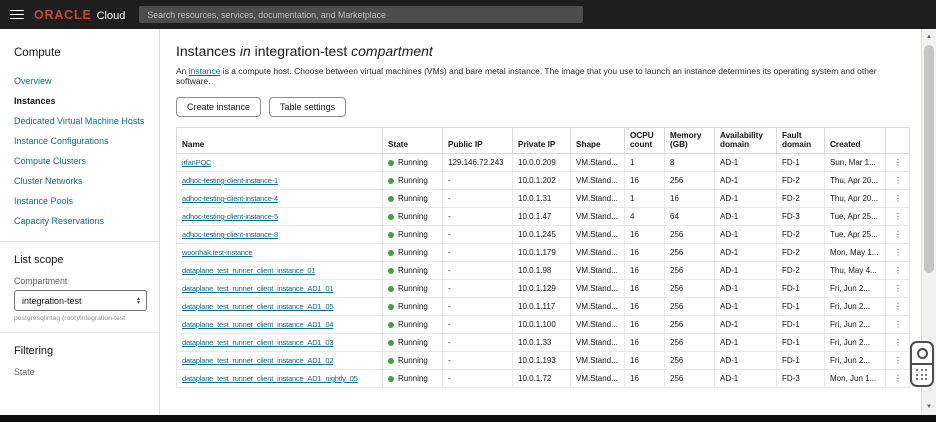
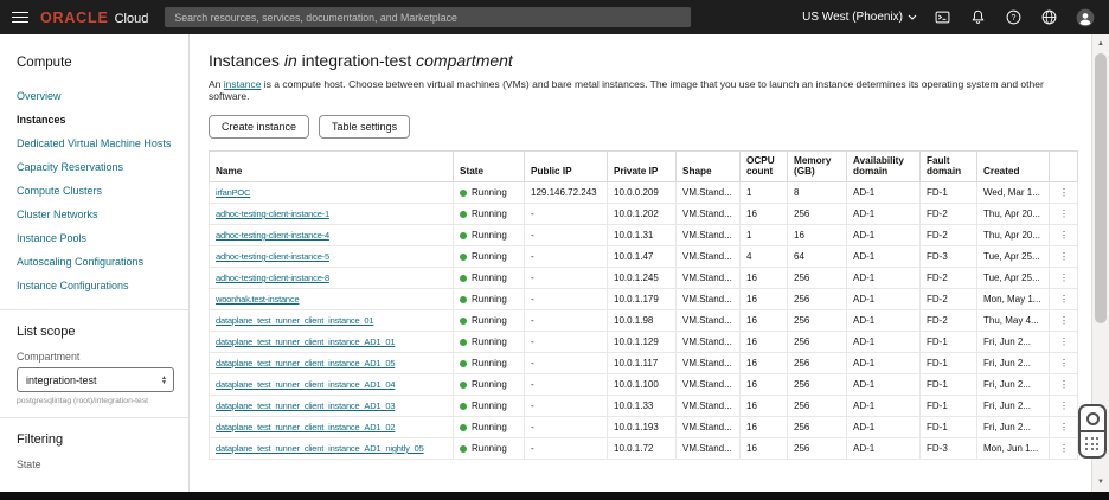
  ORACLE
  Cloud
  Search resources, services, documentation, and Marketplace
+ US West (Phoenix)
  Compute
  Overview
  Instances
  Dedicated Virtual Machine Hosts
- Instance Configurations
+ Capacity Reservations
  Compute Clusters
  Cluster Networks
  Instance Pools
+ Autoscaling Configurations
- Capacity Reservations
+ Instance Configurations
  List scope
  Compartment
  integration-test
  Filtering
  State
  Instances in integration-test compartment
- An instance is a compute host. Choose between virtual machines (VMs) and bare metal instance. The image that you use to launch an instance determines its operating system and other software.
+ An instance is a compute host. Choose between virtual machines (VMs) and bare metal instances. The image that you use to launch an instance determines its operating system and other software.
  Create instance
  Table settings
  Name	State	Public IP	Private IP	Shape	OCPU count	Memory (GB)	Availability domain	Fault domain	Created
- irfanPOC	Running	129.146.72.243	10.0.0.209	VM.Stand...	1	8	AD-1	FD-1	Sun, Mar 1...	⋮
+ irfanPOC	Running	129.146.72.243	10.0.0.209	VM.Stand...	1	8	AD-1	FD-1	Wed, Mar 1...	⋮
  adhoc-testing-client-instance-1	Running	-	10.0.1.202	VM.Stand...	16	256	AD-1	FD-2	Thu, Apr 20...	⋮
  adhoc-testing-client-instance-4	Running	-	10.0.1.31	VM.Stand...	1	16	AD-1	FD-2	Thu, Apr 20...	⋮
  adhoc-testing-client-instance-5	Running	-	10.0.1.47	VM.Stand...	4	64	AD-1	FD-3	Tue, Apr 25...	⋮
  adhoc-testing-client-instance-8	Running	-	10.0.1.245	VM.Stand...	16	256	AD-1	FD-2	Tue, Apr 25...	⋮
  woonhak.test-instance	Running	-	10.0.1.179	VM.Stand...	16	256	AD-1	FD-2	Mon, May 1...	⋮
  dataplane_test_runner_client_instance_01	Running	-	10.0.1.98	VM.Stand...	16	256	AD-1	FD-2	Thu, May 4...	⋮
  dataplane_test_runner_client_instance_AD1_01	Running	-	10.0.1.129	VM.Stand...	16	256	AD-1	FD-1	Fri, Jun 2...	⋮
  dataplane_test_runner_client_instance_AD1_05	Running	-	10.0.1.117	VM.Stand...	16	256	AD-1	FD-1	Fri, Jun 2...	⋮
  dataplane_test_runner_client_instance_AD1_04	Running	-	10.0.1.100	VM.Stand...	16	256	AD-1	FD-1	Fri, Jun 2...	⋮
  dataplane_test_runner_client_instance_AD1_03	Running	-	10.0.1.33	VM.Stand...	16	256	AD-1	FD-1	Fri, Jun 2...	⋮
  dataplane_test_runner_client_instance_AD1_02	Running	-	10.0.1.193	VM.Stand...	16	256	AD-1	FD-1	Fri, Jun 2...	⋮
  dataplane_test_runner_client_instance_AD1_nightly_05	Running	-	10.0.1.72	VM.Stand...	16	256	AD-1	FD-3	Mon, Jun 1...	⋮
